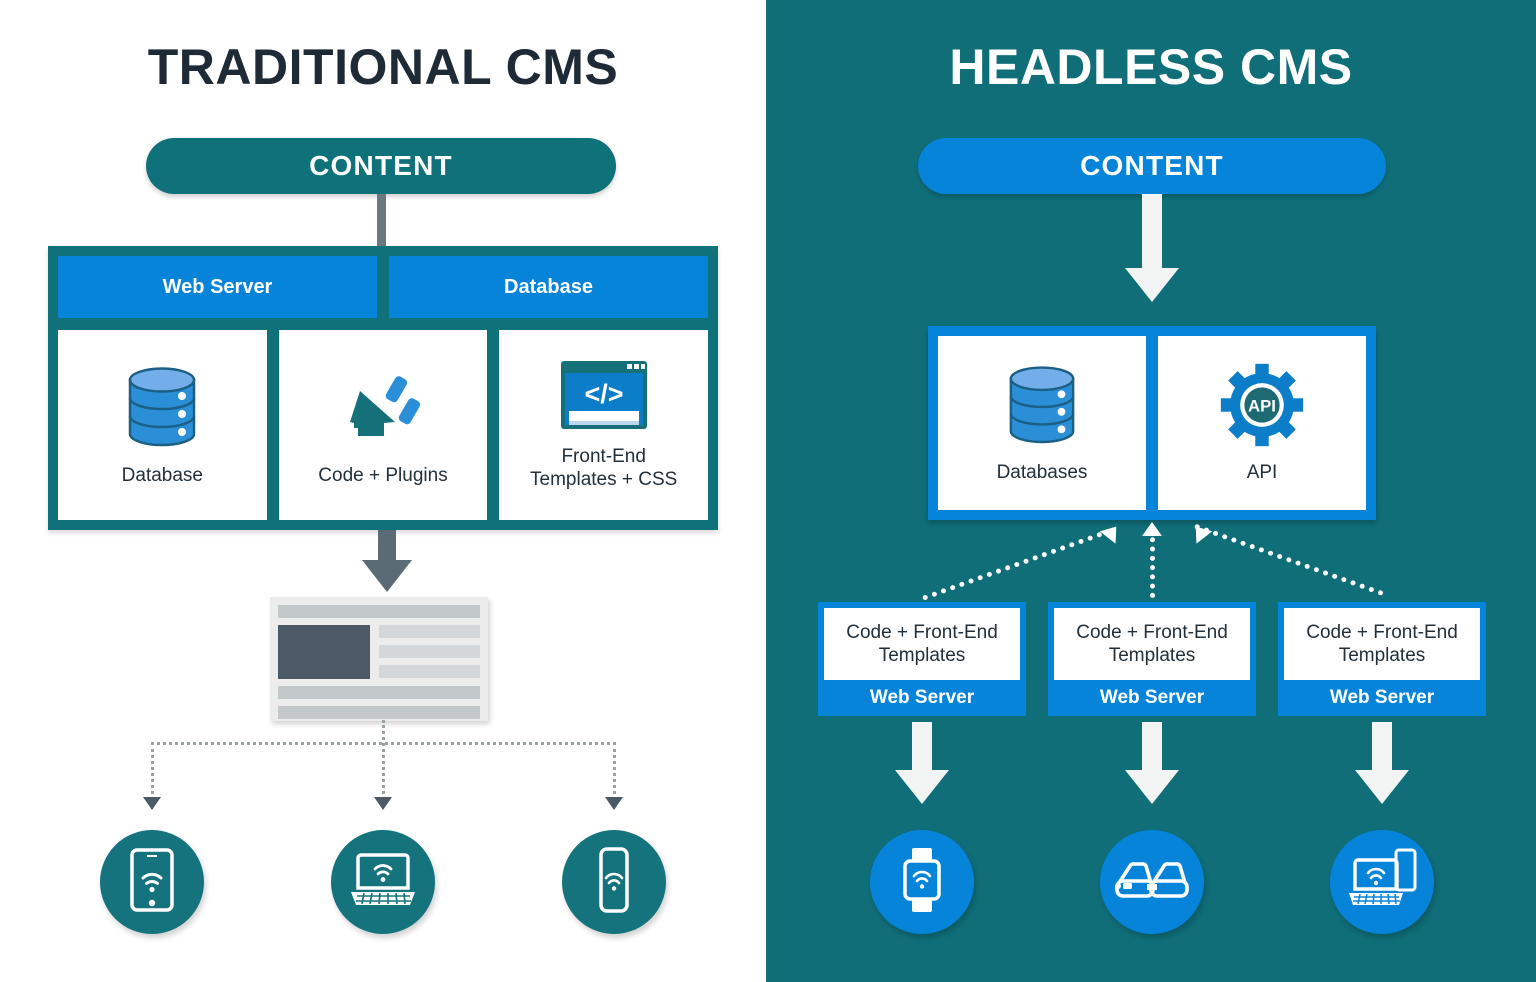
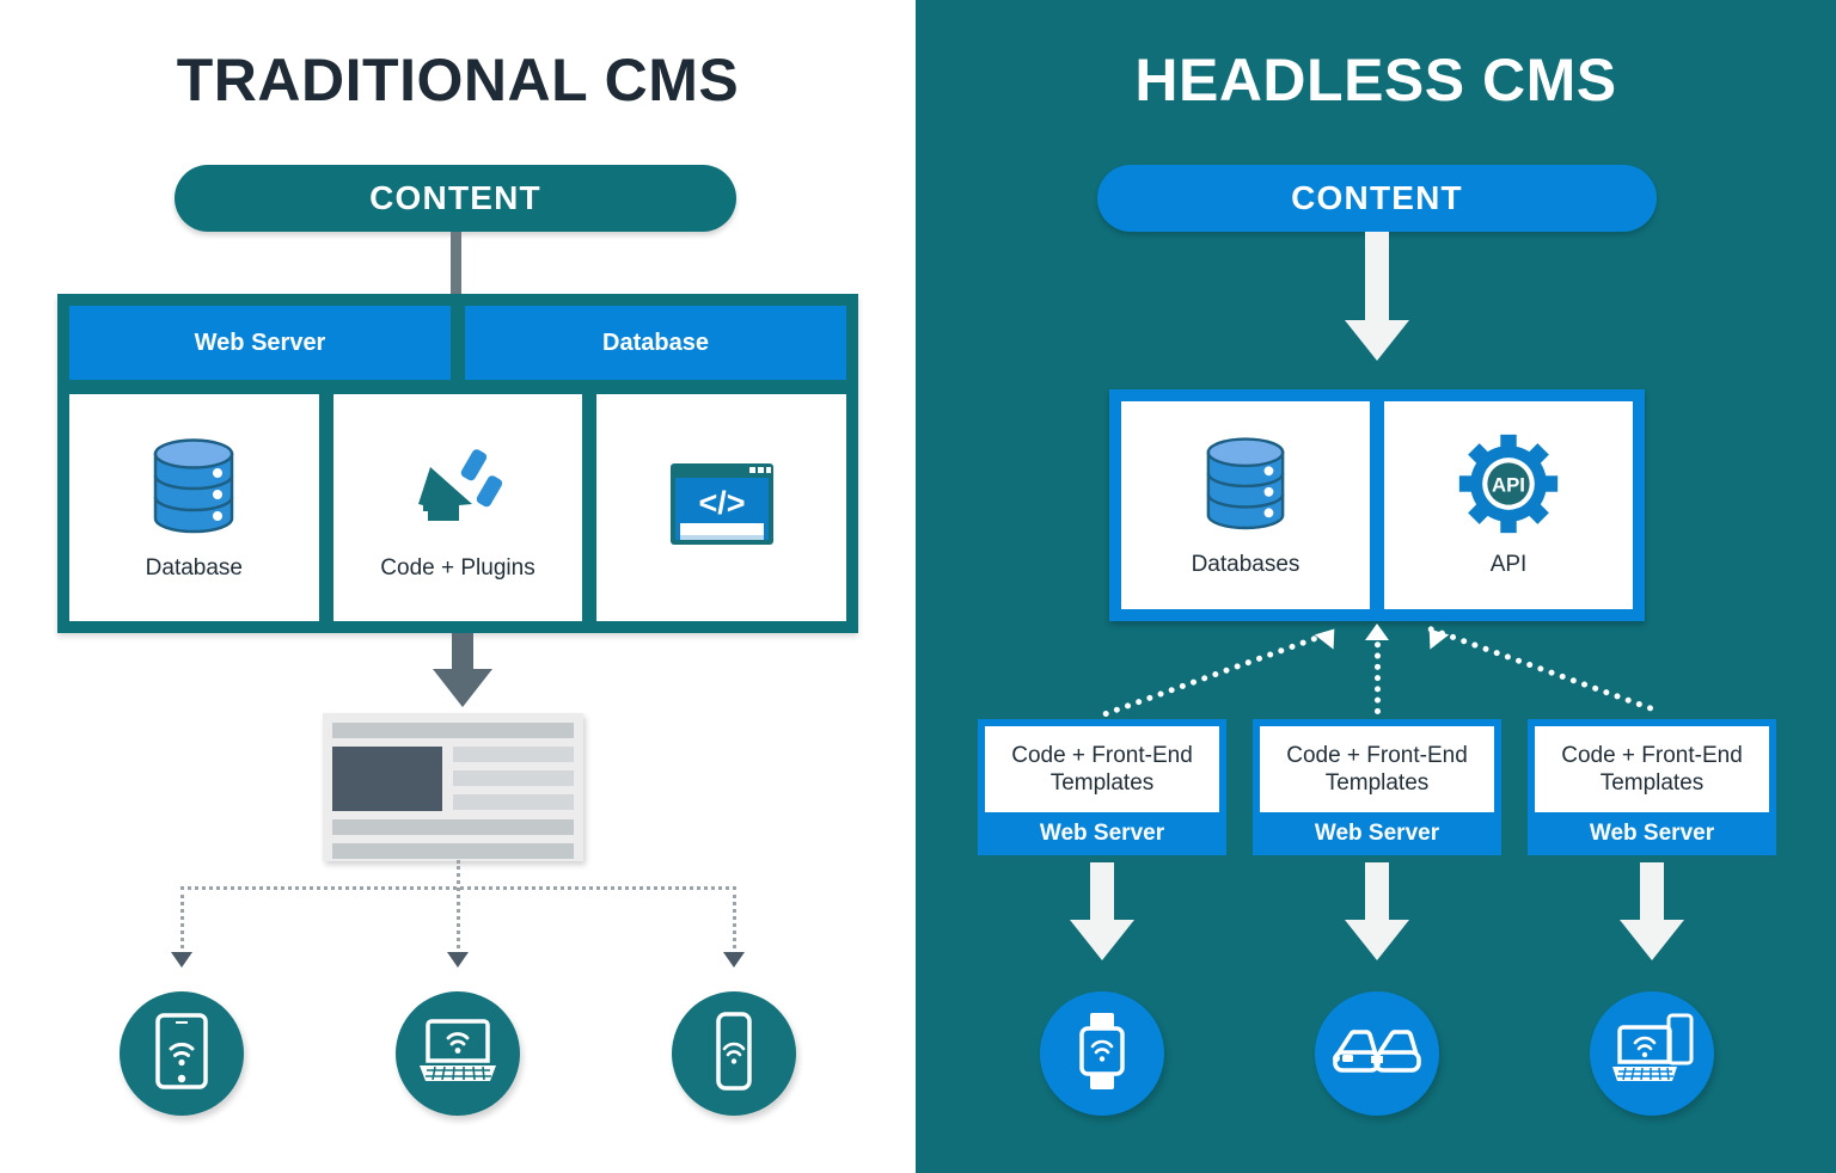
  TRADITIONAL CMS
  HEADLESS CMS
  CONTENT
  Web Server
  Database
  Database
  Code + Plugins
  </>
- Front-End
- Templates + CSS
  CONTENT
  Databases
  API
  API
  Code + Front-End
  Templates
  Web Server
  Code + Front-End
  Templates
  Web Server
  Code + Front-End
  Templates
  Web Server
